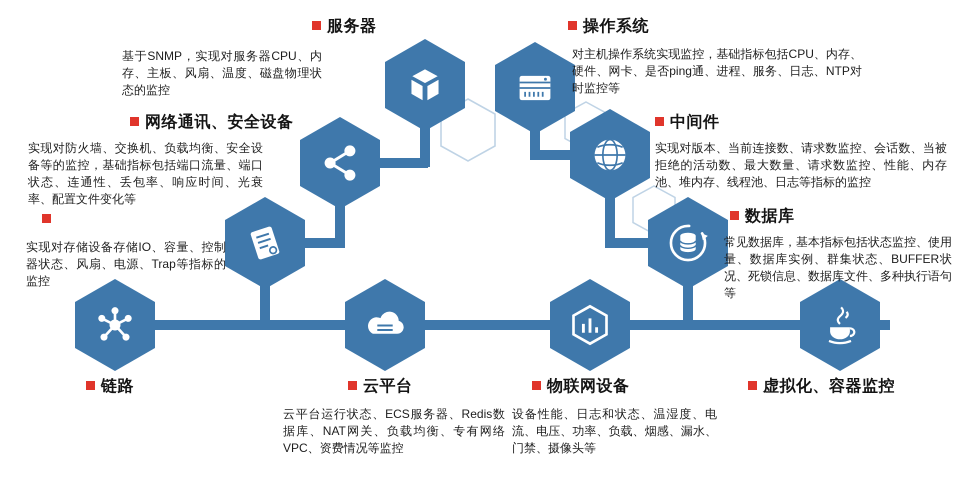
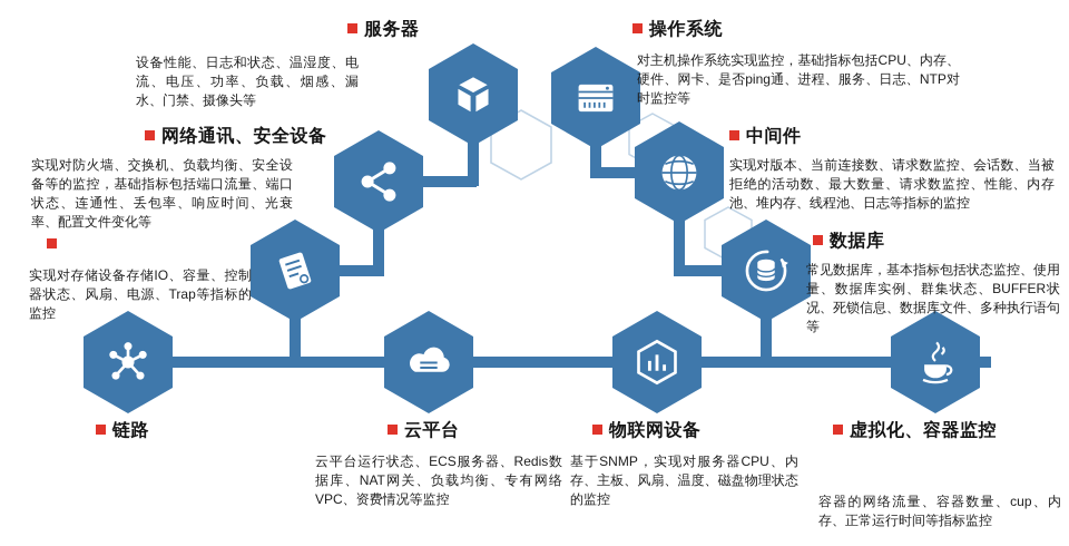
  服务器
- 基于SNMP，实现对服务器CPU、内存、主板、风扇、温度、磁盘物理状态的监控
+ 设备性能、日志和状态、温湿度、电流、电压、功率、负载、烟感、漏水、门禁、摄像头等
  网络通讯、安全设备
  实现对防火墙、交换机、负载均衡、安全设备等的监控，基础指标包括端口流量、端口状态、连通性、丢包率、响应时间、光衰率、配置文件变化等
  实现对存储设备存储IO、容量、控制器状态、风扇、电源、Trap等指标的监控
  操作系统
  对主机操作系统实现监控，基础指标包括CPU、内存、硬件、网卡、是否ping通、进程、服务、日志、NTP对时监控等
  中间件
  实现对版本、当前连接数、请求数监控、会话数、当被拒绝的活动数、最大数量、请求数监控、性能、内存池、堆内存、线程池、日志等指标的监控
  数据库
  常见数据库，基本指标包括状态监控、使用量、数据库实例、群集状态、BUFFER状况、死锁信息、数据库文件、多种执行语句等
  链路
  云平台
  云平台运行状态、ECS服务器、Redis数据库、NAT网关、负载均衡、专有网络VPC、资费情况等监控
  物联网设备
- 设备性能、日志和状态、温湿度、电流、电压、功率、负载、烟感、漏水、门禁、摄像头等
+ 基于SNMP，实现对服务器CPU、内存、主板、风扇、温度、磁盘物理状态的监控
  虚拟化、容器监控
+ 容器的网络流量、容器数量、cup、内存、正常运行时间等指标监控
